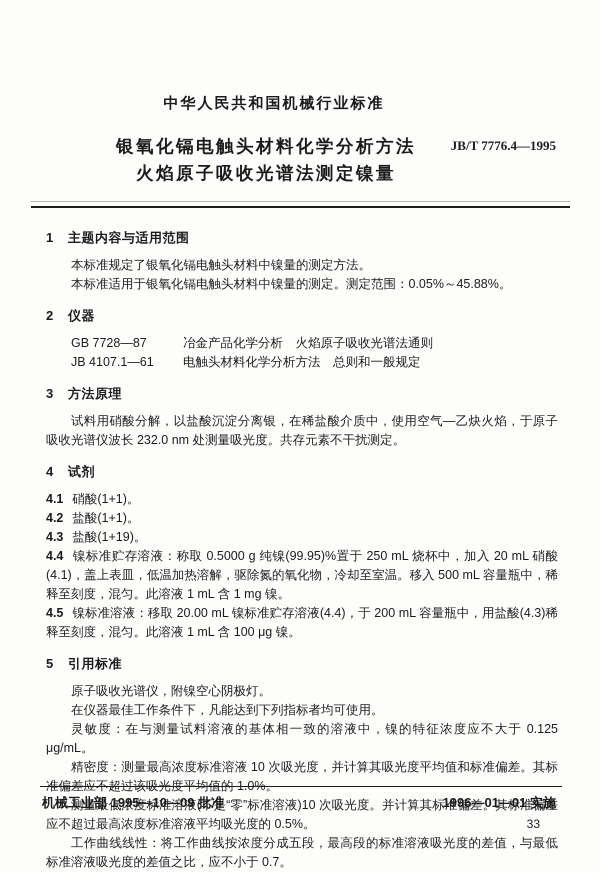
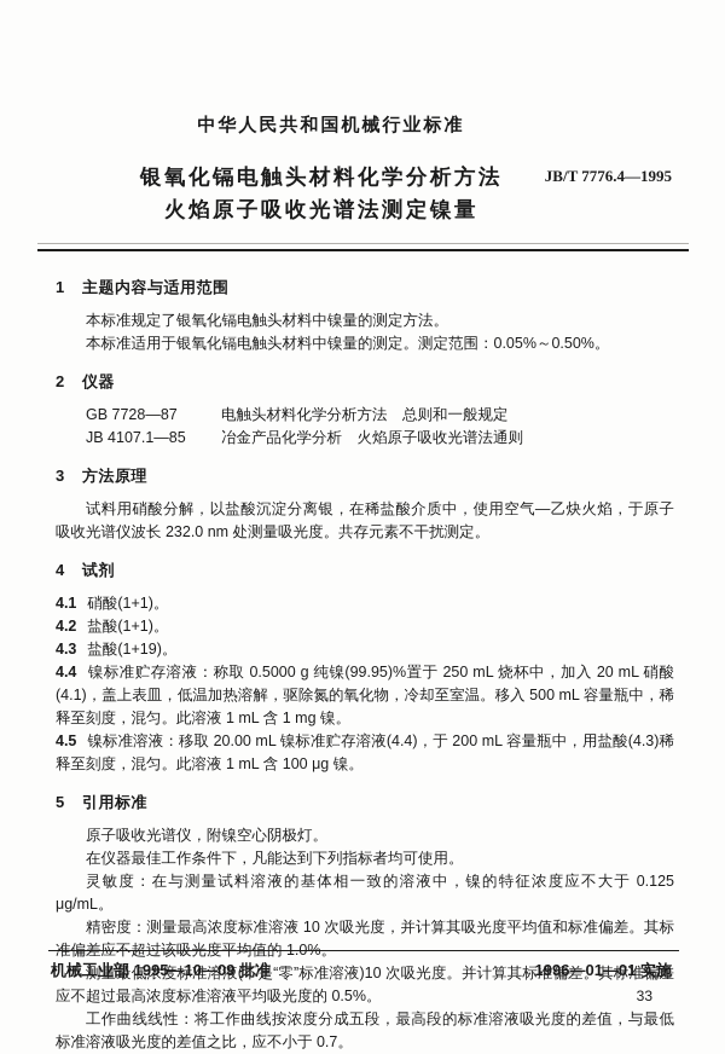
  中华人民共和国机械行业标准
  JB/T 7776.4—1995
  银氧化镉电触头材料化学分析方法
  火焰原子吸收光谱法测定镍量
  1 主题内容与适用范围
  本标准规定了银氧化镉电触头材料中镍量的测定方法。
- 本标准适用于银氧化镉电触头材料中镍量的测定。测定范围：0.05%～45.88%。
+ 本标准适用于银氧化镉电触头材料中镍量的测定。测定范围：0.05%～0.50%。
  2 仪器
  GB 7728—87
- 冶金产品化学分析 火焰原子吸收光谱法通则
+ 电触头材料化学分析方法 总则和一般规定
- JB 4107.1—61
+ JB 4107.1—85
- 电触头材料化学分析方法 总则和一般规定
+ 冶金产品化学分析 火焰原子吸收光谱法通则
  3 方法原理
  试料用硝酸分解，以盐酸沉淀分离银，在稀盐酸介质中，使用空气—乙炔火焰，于原子吸收光谱仪波长 232.0 nm 处测量吸光度。共存元素不干扰测定。
  4 试剂
  4.1 硝酸(1+1)。
  4.2 盐酸(1+1)。
  4.3 盐酸(1+19)。
  4.4 镍标准贮存溶液：称取 0.5000 g 纯镍(99.95)%置于 250 mL 烧杯中，加入 20 mL 硝酸(4.1)，盖上表皿，低温加热溶解，驱除氮的氧化物，冷却至室温。移入 500 mL 容量瓶中，稀释至刻度，混匀。此溶液 1 mL 含 1 mg 镍。
  4.5 镍标准溶液：移取 20.00 mL 镍标准贮存溶液(4.4)，于 200 mL 容量瓶中，用盐酸(4.3)稀释至刻度，混匀。此溶液 1 mL 含 100 μg 镍。
  5 引用标准
  原子吸收光谱仪，附镍空心阴极灯。
  在仪器最佳工作条件下，凡能达到下列指标者均可使用。
  灵敏度：在与测量试料溶液的基体相一致的溶液中，镍的特征浓度应不大于 0.125 μg/mL。
  精密度：测量最高浓度标准溶液 10 次吸光度，并计算其吸光度平均值和标准偏差。其标准偏差应不超过该吸光度平均值的 1.0%。
  测量最低浓度标准溶液(不是“零”标准溶液)10 次吸光度。并计算其标准偏差。其标准偏差应不超过最高浓度标准溶液平均吸光度的 0.5%。
  工作曲线线性：将工作曲线按浓度分成五段，最高段的标准溶液吸光度的差值，与最低标准溶液吸光度的差值之比，应不小于 0.7。
  机械工业部 1995—10—09 批准
  1996—01—01 实施
  33
